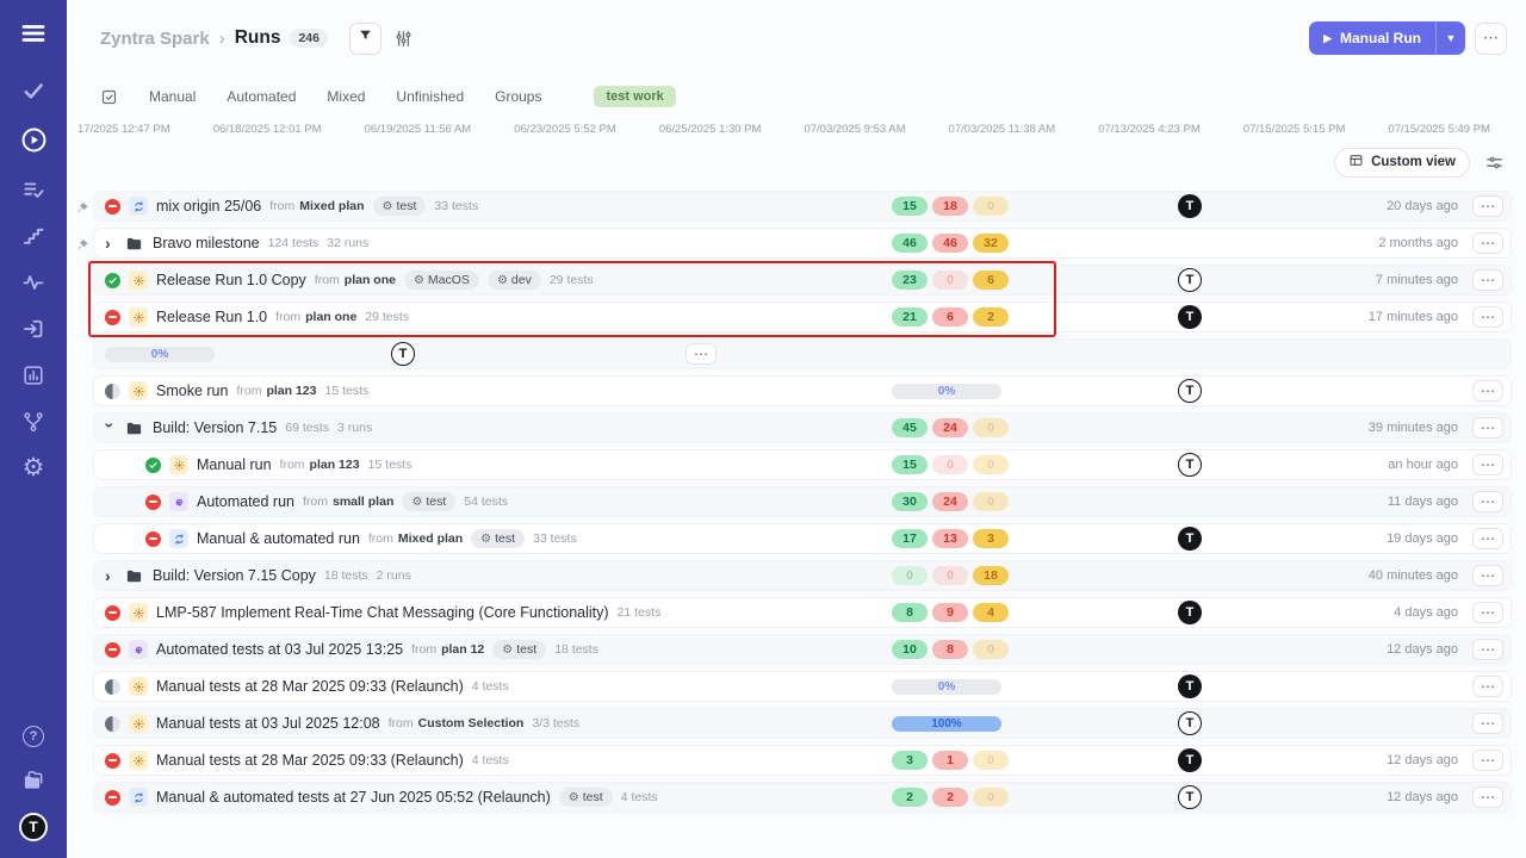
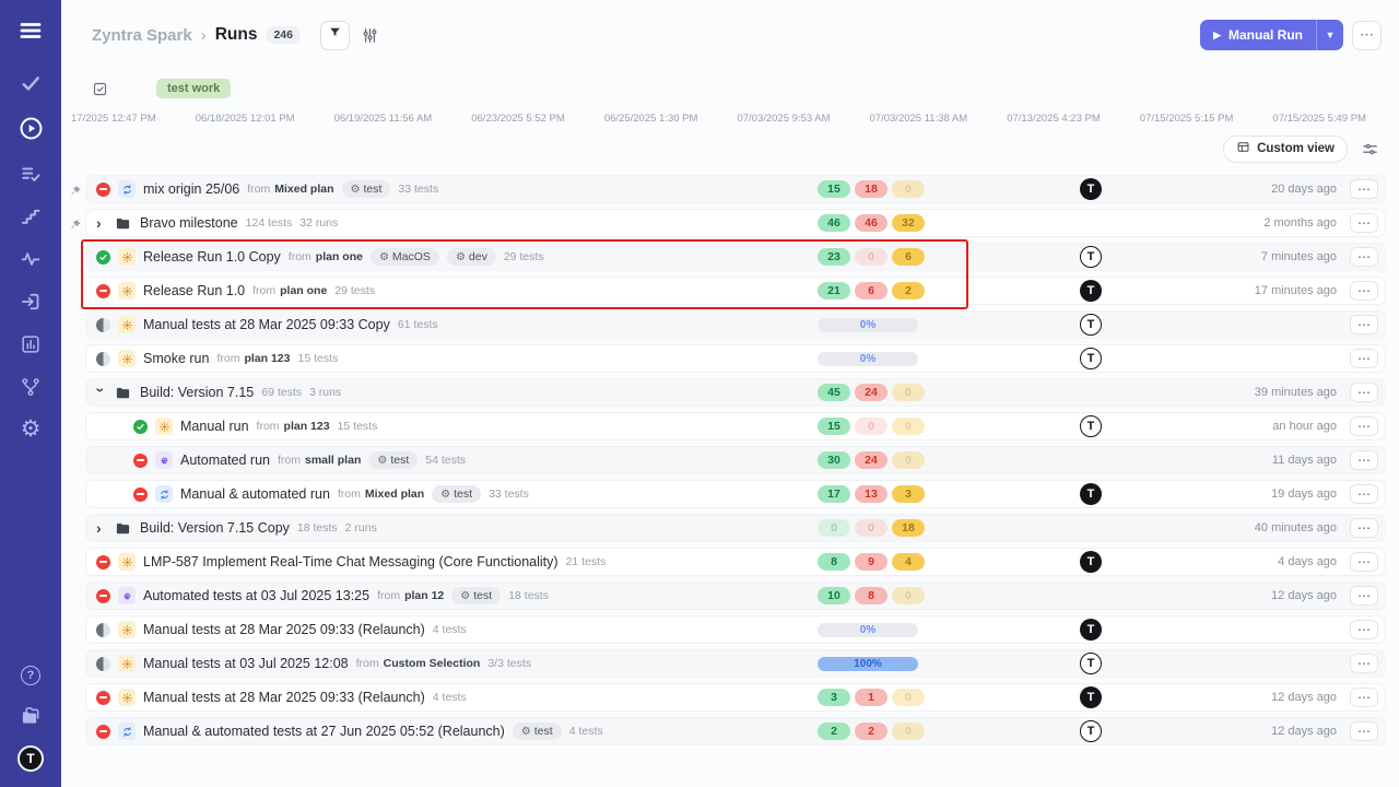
  ⚙
  ?
  T
  Zyntra Spark
  ›
  Runs
  246
  ▶
  Manual Run
  ▼
  ⋯
- Manual
- Automated
- Mixed
- Unfinished
- Groups
  test work
  17/2025 12:47 PM
  06/18/2025 12:01 PM
  06/19/2025 11:56 AM
  06/23/2025 5:52 PM
  06/25/2025 1:30 PM
  07/03/2025 9:53 AM
  07/03/2025 11:38 AM
  07/13/2025 4:23 PM
  07/15/2025 5:15 PM
  07/15/2025 5:49 PM
  Custom view
  mix origin 25/06
  from
  Mixed plan
  ⚙
  test
  33 tests
  15
  18
  0
  T
  20 days ago
  ⋯
  ›
  Bravo milestone
  124 tests
  32 runs
  46
  46
  32
  2 months ago
  ⋯
  Release Run 1.0 Copy
  from
  plan one
  ⚙
  MacOS
  ⚙
  dev
  29 tests
  23
  0
  6
  T
  7 minutes ago
  ⋯
  Release Run 1.0
  from
  plan one
  29 tests
  21
  6
  2
  T
  17 minutes ago
  ⋯
+ Manual tests at 28 Mar 2025 09:33 Copy
+ 61 tests
  0%
  T
  ⋯
  Smoke run
  from
  plan 123
  15 tests
  0%
  T
  ⋯
  Build: Version 7.15
  69 tests
  3 runs
  45
  24
  0
  39 minutes ago
  ⋯
  Manual run
  from
  plan 123
  15 tests
  15
  0
  0
  T
  an hour ago
  ⋯
  Automated run
  from
  small plan
  ⚙
  test
  54 tests
  30
  24
  0
  11 days ago
  ⋯
  Manual & automated run
  from
  Mixed plan
  ⚙
  test
  33 tests
  17
  13
  3
  T
  19 days ago
  ⋯
  ›
  Build: Version 7.15 Copy
  18 tests
  2 runs
  0
  0
  18
  40 minutes ago
  ⋯
  LMP-587 Implement Real-Time Chat Messaging (Core Functionality)
  21 tests
  8
  9
  4
  T
  4 days ago
  ⋯
  Automated tests at 03 Jul 2025 13:25
  from
  plan 12
  ⚙
  test
  18 tests
  10
  8
  0
  12 days ago
  ⋯
  Manual tests at 28 Mar 2025 09:33 (Relaunch)
  4 tests
  0%
  T
  ⋯
  Manual tests at 03 Jul 2025 12:08
  from
  Custom Selection
  3/3 tests
  100%
  T
  ⋯
  Manual tests at 28 Mar 2025 09:33 (Relaunch)
  4 tests
  3
  1
  0
  T
  12 days ago
  ⋯
  Manual & automated tests at 27 Jun 2025 05:52 (Relaunch)
  ⚙
  test
  4 tests
  2
  2
  0
  T
  12 days ago
  ⋯
